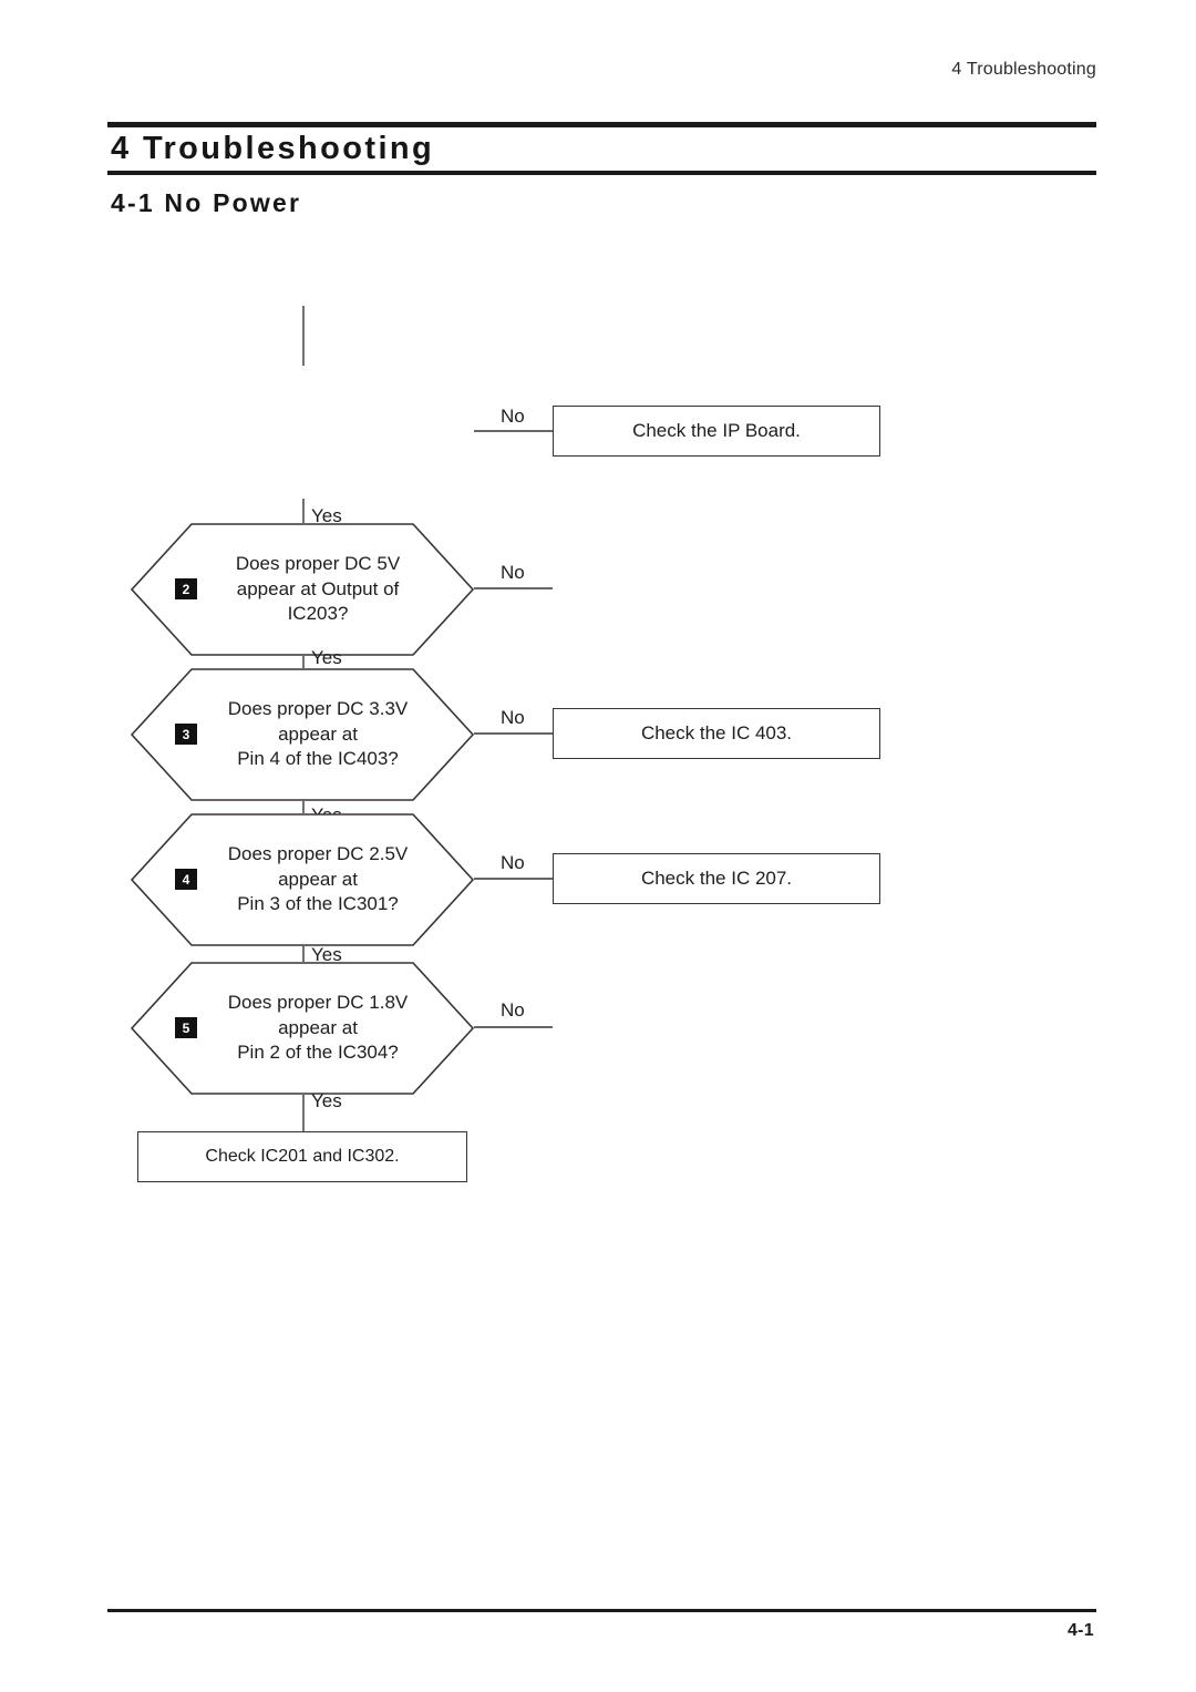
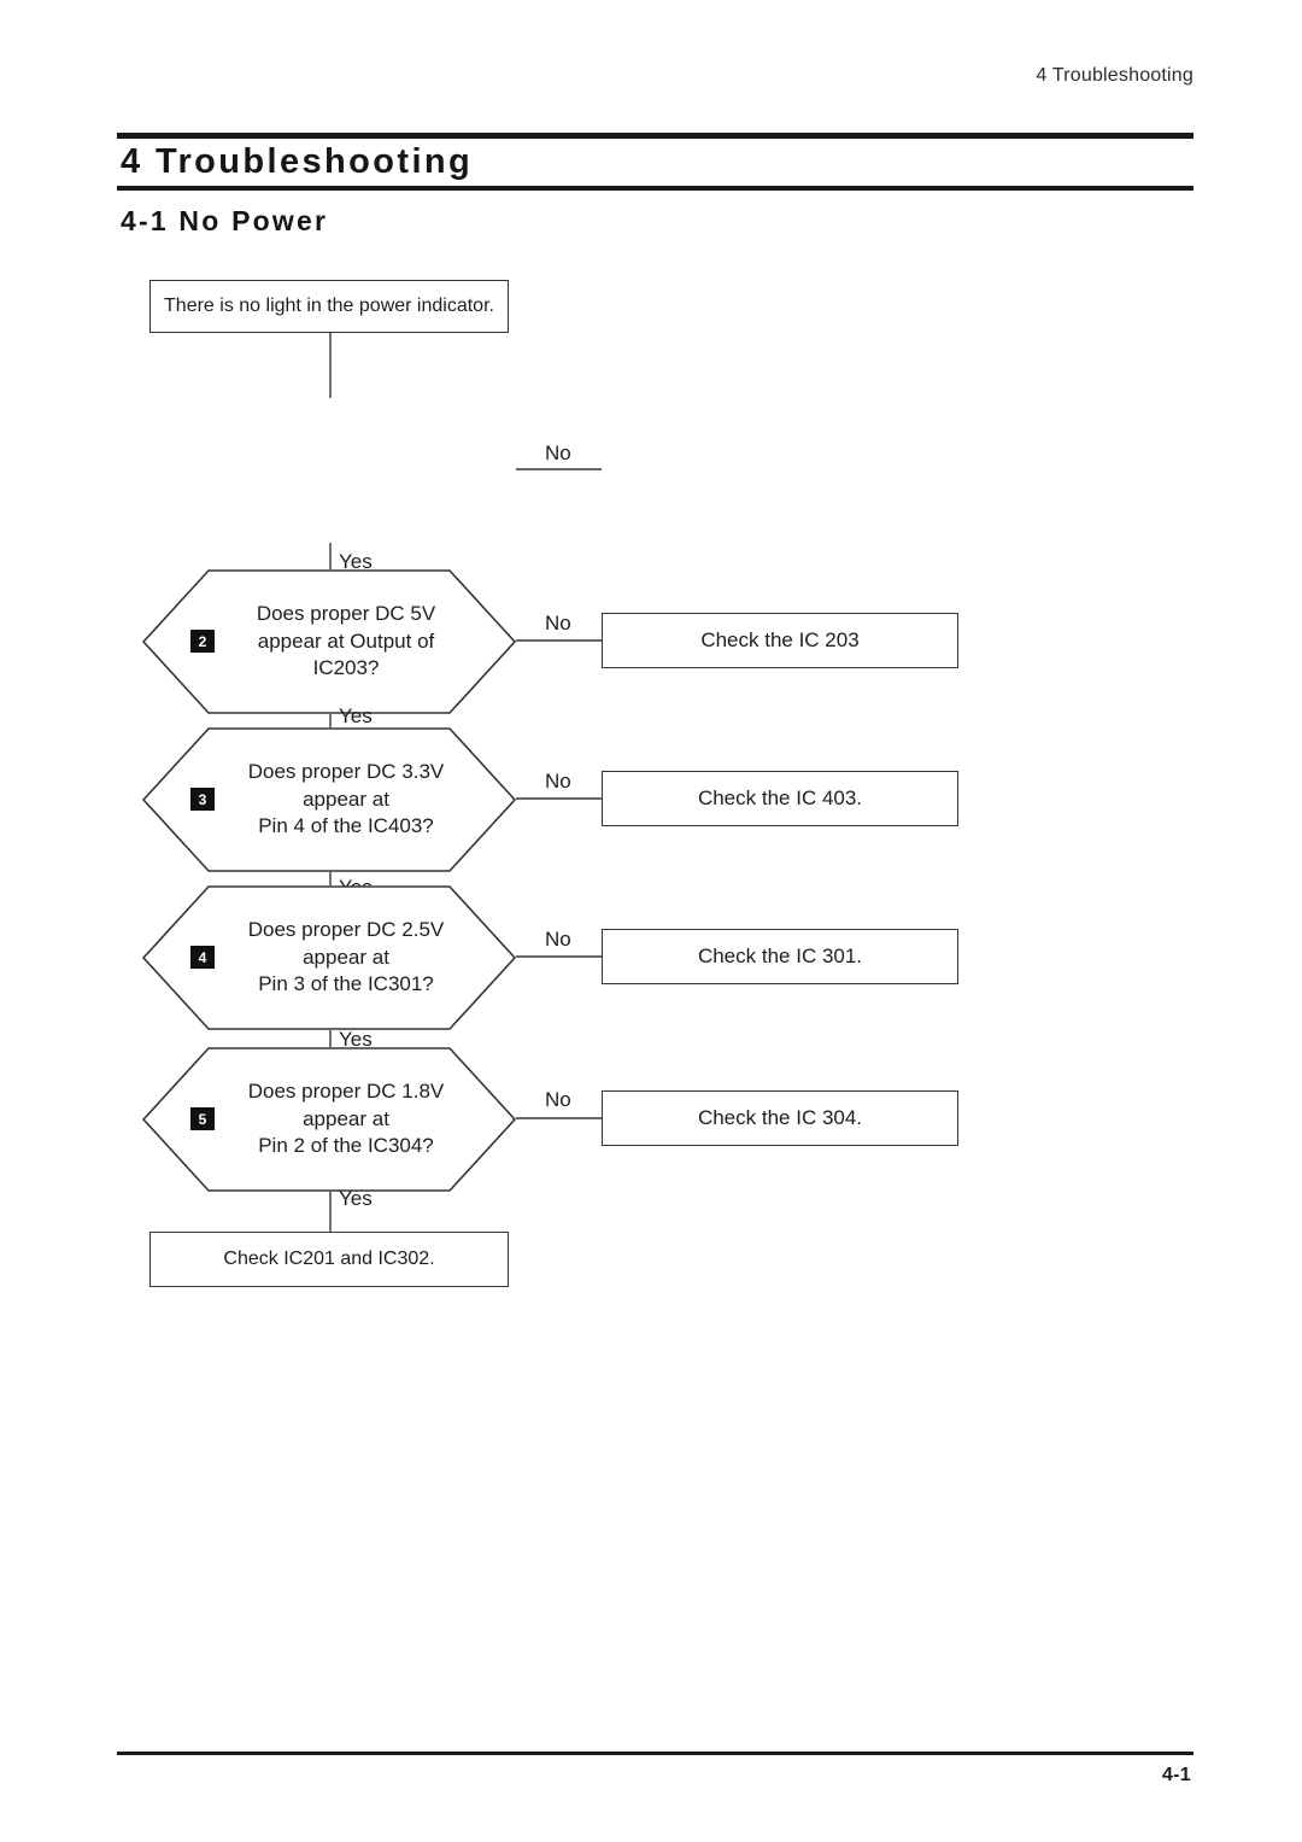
  4 Troubleshooting
  4 Troubleshooting
  4-1 No Power
+ There is no light in the power indicator.
  No
- Check the IP Board.
  Yes
  Does proper DC 5V
  appear at Output of
  IC203?
  2
  No
+ Check the IC 203
  Yes
  Does proper DC 3.3V
  appear at
  Pin 4 of the IC403?
  3
  No
  Check the IC 403.
  Does proper DC 2.5V
  appear at
  Pin 3 of the IC301?
  4
  No
- Check the IC 207.
+ Check the IC 301.
  Yes
  Does proper DC 1.8V
  appear at
  Pin 2 of the IC304?
  5
  No
+ Check the IC 304.
  Yes
  Check IC201 and IC302.
  4-1
